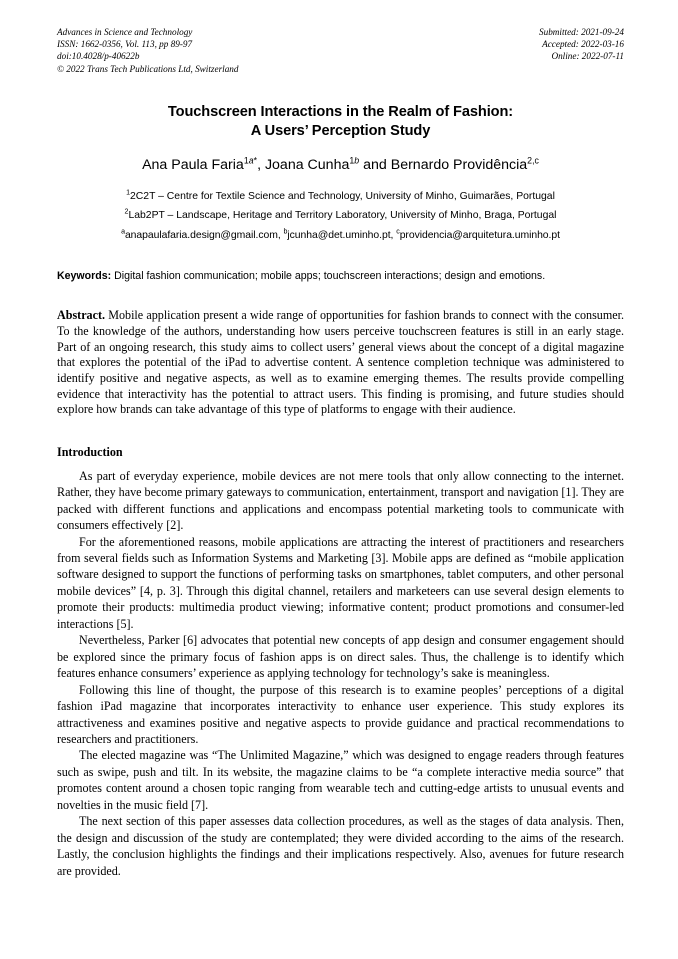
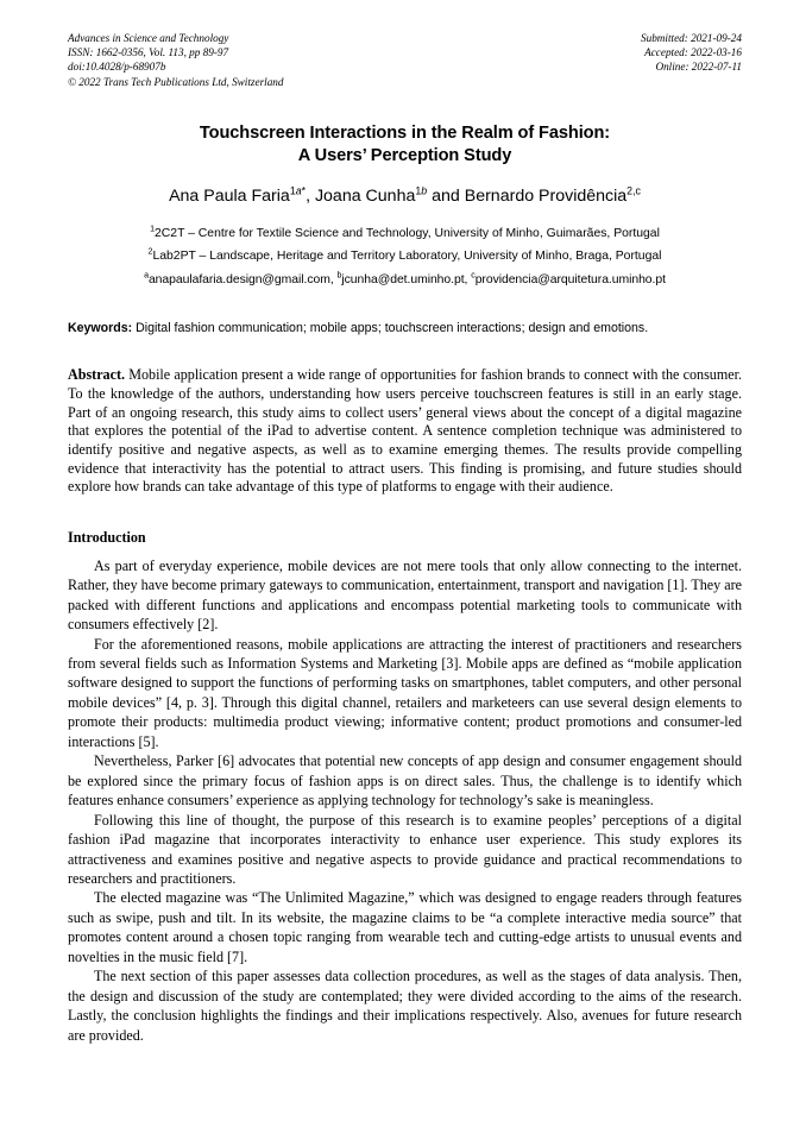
  Advances in Science and Technology
  ISSN: 1662-0356, Vol. 113, pp 89-97
- doi:10.4028/p-40622b
+ doi:10.4028/p-68907b
  © 2022 Trans Tech Publications Ltd, Switzerland
  Submitted: 2021-09-24
  Accepted: 2022-03-16
  Online: 2022-07-11
  Touchscreen Interactions in the Realm of Fashion:
  A Users’ Perception Study
  Ana Paula Faria1a*, Joana Cunha1b and Bernardo Providência2,c
  2C2T – Centre for Textile Science and Technology, University of Minho, Guimarães, Portugal
  Lab2PT – Landscape, Heritage and Territory Laboratory, University of Minho, Braga, Portugal
  anapaulafaria.design@gmail.com, jcunha@det.uminho.pt, providencia@arquitetura.uminho.pt
  Keywords: Digital fashion communication; mobile apps; touchscreen interactions; design and emotions.
  Abstract. Mobile application present a wide range of opportunities for fashion brands to connect with the consumer. To the knowledge of the authors, understanding how users perceive touchscreen features is still in an early stage. Part of an ongoing research, this study aims to collect users’ general views about the concept of a digital magazine that explores the potential of the iPad to advertise content. A sentence completion technique was administered to identify positive and negative aspects, as well as to examine emerging themes. The results provide compelling evidence that interactivity has the potential to attract users. This finding is promising, and future studies should explore how brands can take advantage of this type of platforms to engage with their audience.
  Introduction
  As part of everyday experience, mobile devices are not mere tools that only allow connecting to the internet. Rather, they have become primary gateways to communication, entertainment, transport and navigation [1]. They are packed with different functions and applications and encompass potential marketing tools to communicate with consumers effectively [2].
  For the aforementioned reasons, mobile applications are attracting the interest of practitioners and researchers from several fields such as Information Systems and Marketing [3]. Mobile apps are defined as “mobile application software designed to support the functions of performing tasks on smartphones, tablet computers, and other personal mobile devices” [4, p. 3]. Through this digital channel, retailers and marketeers can use several design elements to promote their products: multimedia product viewing; informative content; product promotions and consumer-led interactions [5].
  Nevertheless, Parker [6] advocates that potential new concepts of app design and consumer engagement should be explored since the primary focus of fashion apps is on direct sales. Thus, the challenge is to identify which features enhance consumers’ experience as applying technology for technology’s sake is meaningless.
  Following this line of thought, the purpose of this research is to examine peoples’ perceptions of a digital fashion iPad magazine that incorporates interactivity to enhance user experience. This study explores its attractiveness and examines positive and negative aspects to provide guidance and practical recommendations to researchers and practitioners.
  The elected magazine was “The Unlimited Magazine,” which was designed to engage readers through features such as swipe, push and tilt. In its website, the magazine claims to be “a complete interactive media source” that promotes content around a chosen topic ranging from wearable tech and cutting-edge artists to unusual events and novelties in the music field [7].
  The next section of this paper assesses data collection procedures, as well as the stages of data analysis. Then, the design and discussion of the study are contemplated; they were divided according to the aims of the research. Lastly, the conclusion highlights the findings and their implications respectively. Also, avenues for future research are provided.
